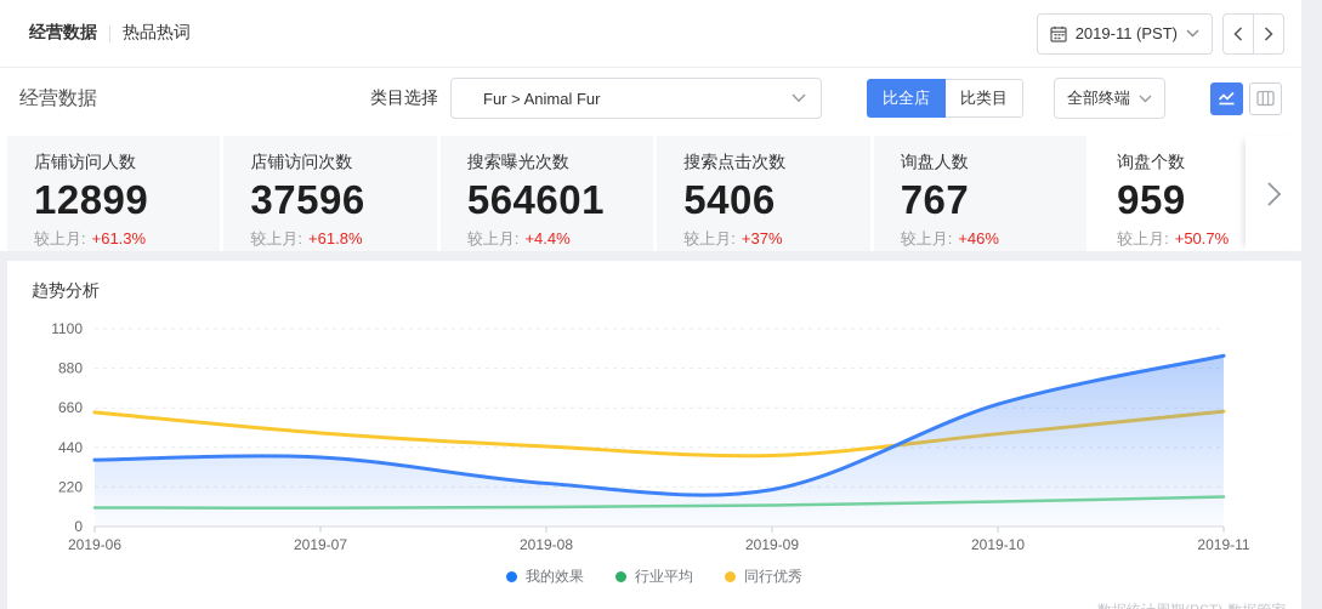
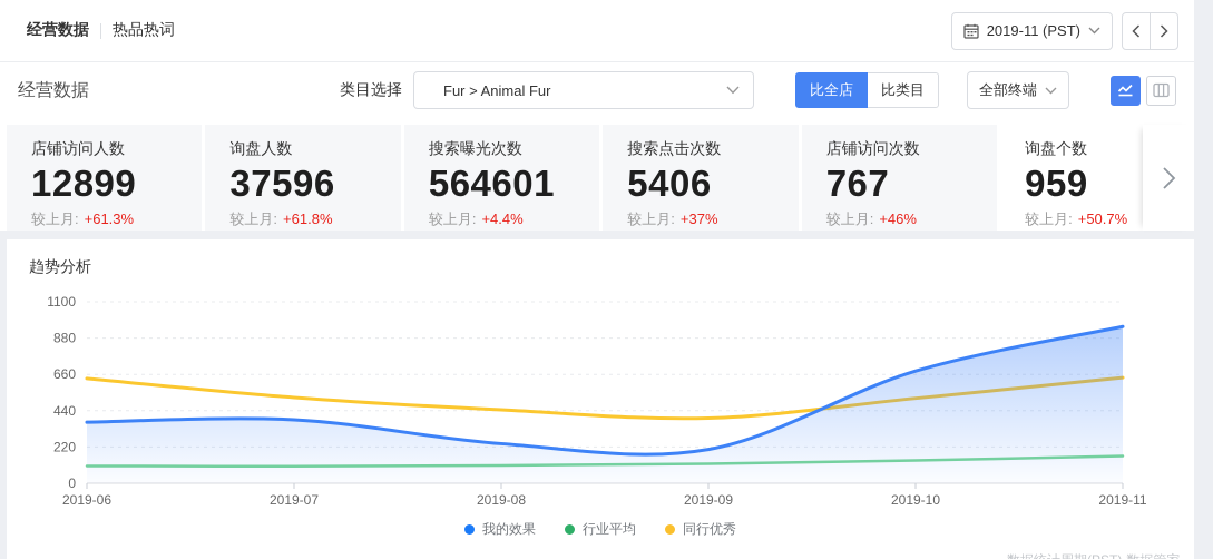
  经营数据
  热品热词
  2019-11 (PST)
  经营数据
  类目选择
  Fur > Animal Fur
  比全店
  比类目
  全部终端
  店铺访问人数
  12899
  较上月: +61.3%
- 店铺访问次数
+ 询盘人数
  37596
  较上月: +61.8%
  搜索曝光次数
  564601
  较上月: +4.4%
  搜索点击次数
  5406
  较上月: +37%
- 询盘人数
+ 店铺访问次数
  767
  较上月: +46%
  询盘个数
  959
  较上月: +50.7%
  趋势分析
  0
  220
  440
  660
  880
  1100
  2019-06
  2019-07
  2019-08
  2019-09
  2019-10
  2019-11
  我的效果
  行业平均
  同行优秀
